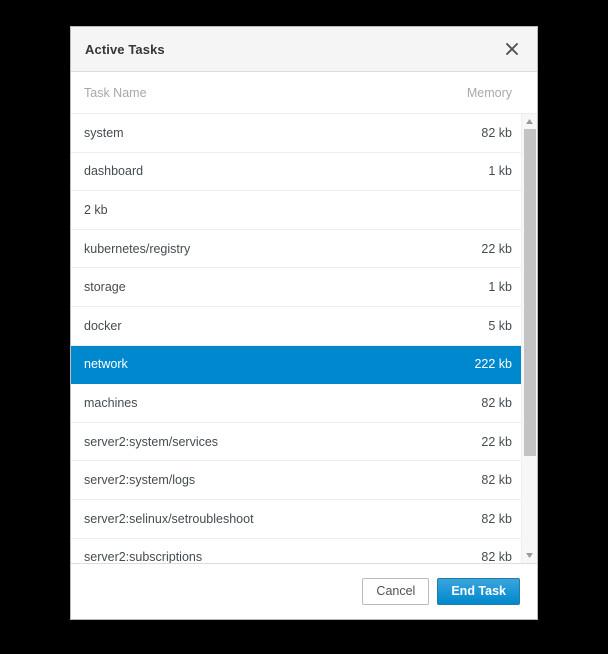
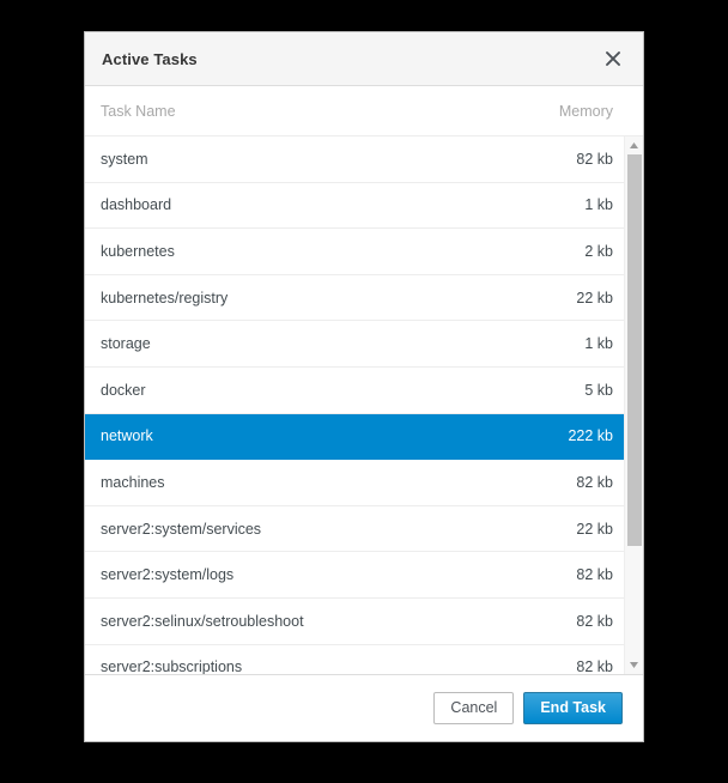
  Active Tasks
  Task Name
  Memory
  system
  82 kb
  dashboard
  1 kb
+ kubernetes
  2 kb
  kubernetes/registry
  22 kb
  storage
  1 kb
  docker
  5 kb
  network
  222 kb
  machines
  82 kb
  server2:system/services
  22 kb
  server2:system/logs
  82 kb
  server2:selinux/setroubleshoot
  82 kb
  server2:subscriptions
  82 kb
  Cancel
  End Task
